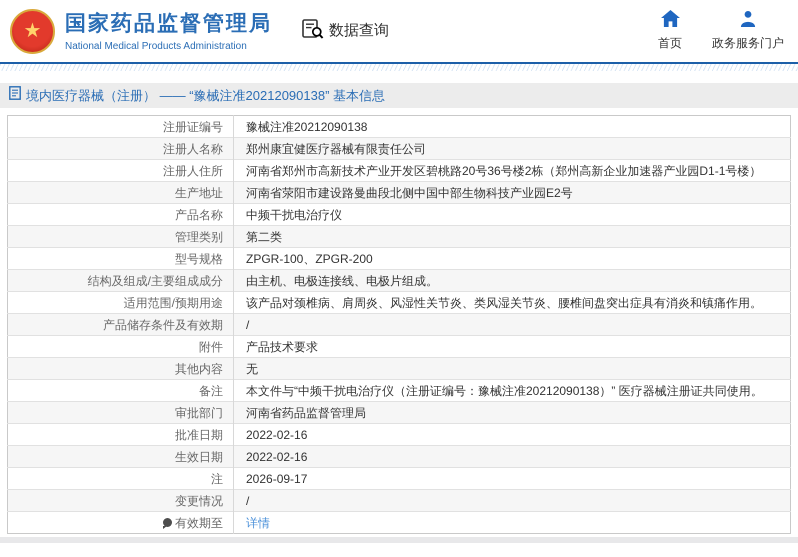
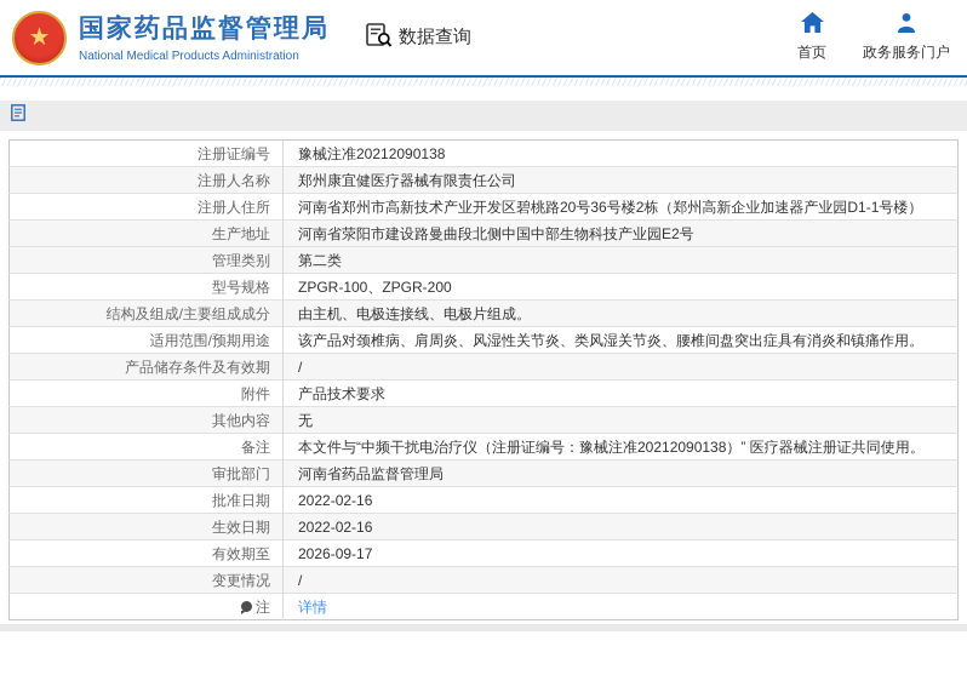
  ★
  国家药品监督管理局
  National Medical Products Administration
  数据查询
  首页
  政务服务门户
- 境内医疗器械（注册） —— “豫械注准20212090138” 基本信息
  注册证编号	豫械注准20212090138
  注册人名称	郑州康宜健医疗器械有限责任公司
  注册人住所	河南省郑州市高新技术产业开发区碧桃路20号36号楼2栋（郑州高新企业加速器产业园D1-1号楼）
  生产地址	河南省荥阳市建设路曼曲段北侧中国中部生物科技产业园E2号
- 产品名称	中频干扰电治疗仪
  管理类别	第二类
  型号规格	ZPGR-100、ZPGR-200
  结构及组成/主要组成成分	由主机、电极连接线、电极片组成。
  适用范围/预期用途	该产品对颈椎病、肩周炎、风湿性关节炎、类风湿关节炎、腰椎间盘突出症具有消炎和镇痛作用。
  产品储存条件及有效期	/
  附件	产品技术要求
  其他内容	无
  备注	本文件与“中频干扰电治疗仪（注册证编号：豫械注准20212090138）” 医疗器械注册证共同使用。
  审批部门	河南省药品监督管理局
  批准日期	2022-02-16
  生效日期	2022-02-16
- 注	2026-09-17
+ 有效期至	2026-09-17
  变更情况	/
- 有效期至	详情
+ 注	详情
